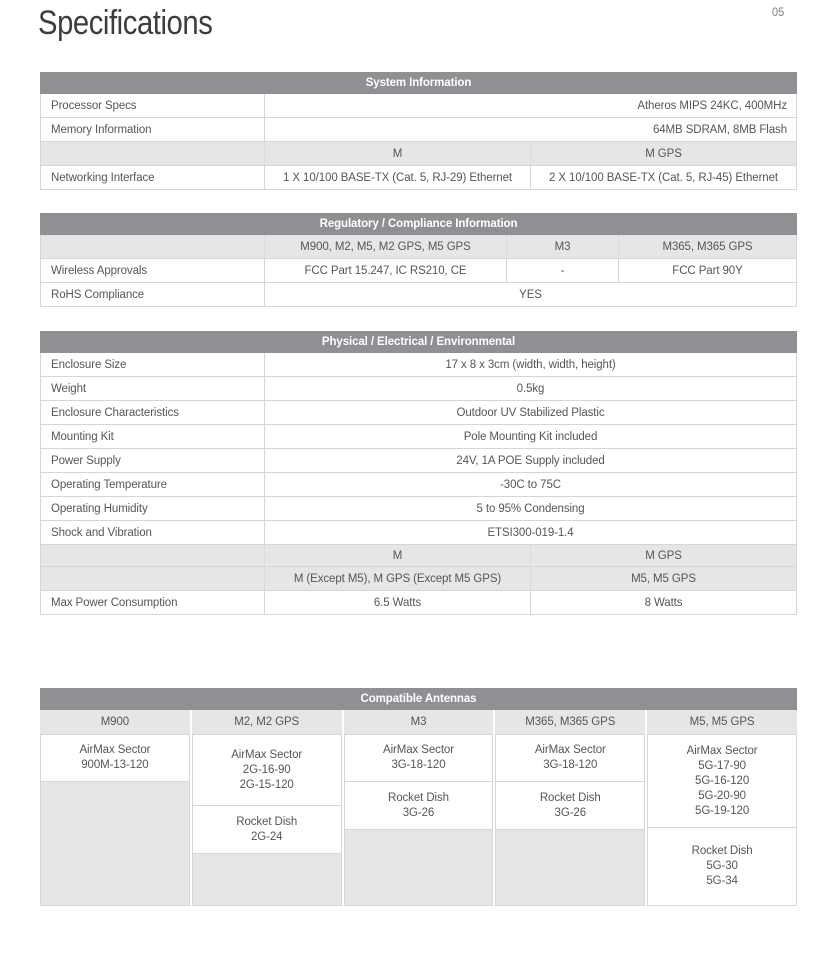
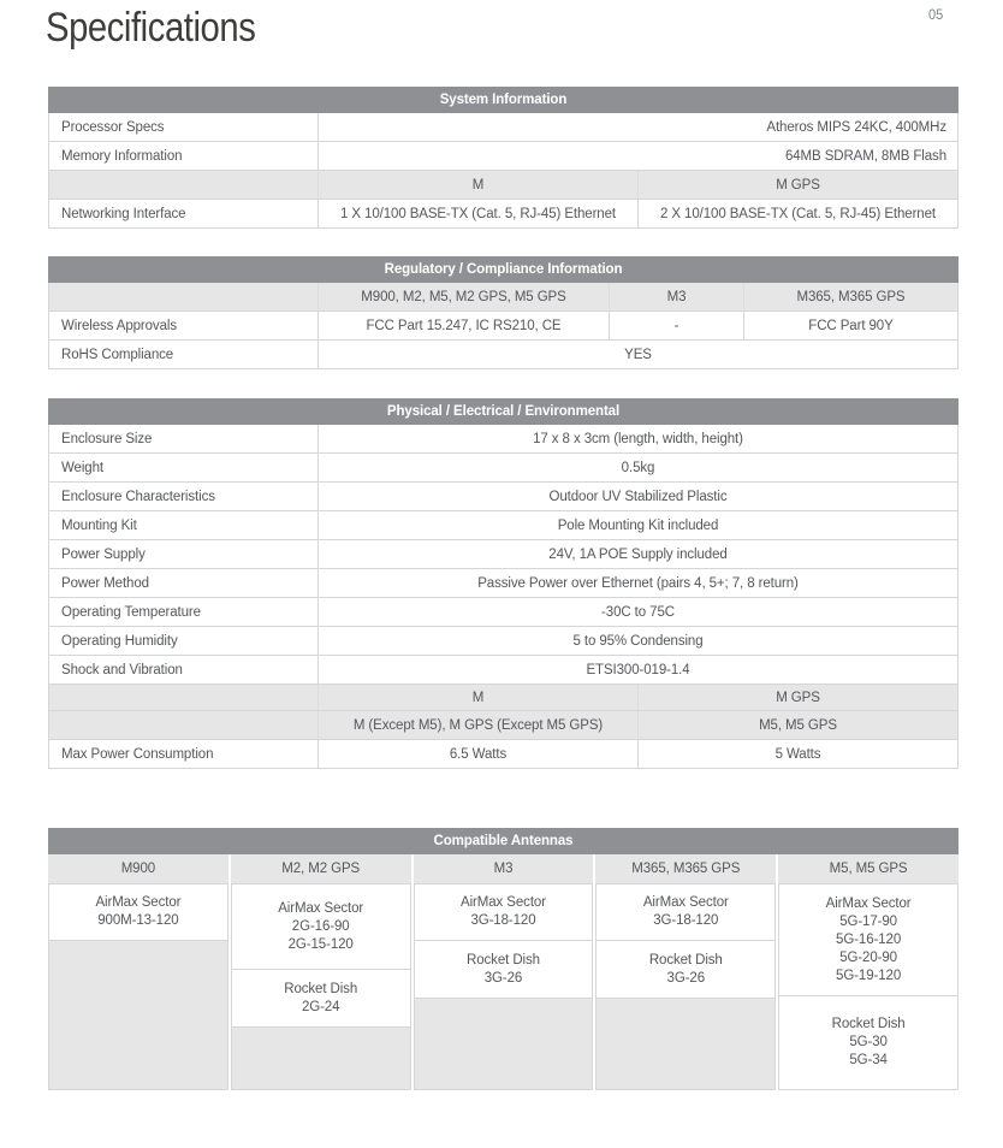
  Specifications
  05
  System Information
  Processor Specs
  Atheros MIPS 24KC, 400MHz
  Memory Information
  64MB SDRAM, 8MB Flash
  M
  M GPS
  Networking Interface
- 1 X 10/100 BASE-TX (Cat. 5, RJ-29) Ethernet
+ 1 X 10/100 BASE-TX (Cat. 5, RJ-45) Ethernet
  2 X 10/100 BASE-TX (Cat. 5, RJ-45) Ethernet
  Regulatory / Compliance Information
  M900, M2, M5, M2 GPS, M5 GPS
  M3
  M365, M365 GPS
  Wireless Approvals
  FCC Part 15.247, IC RS210, CE
  -
  FCC Part 90Y
  RoHS Compliance
  YES
  Physical / Electrical / Environmental
  Enclosure Size
- 17 x 8 x 3cm (width, width, height)
+ 17 x 8 x 3cm (length, width, height)
  Weight
  0.5kg
  Enclosure Characteristics
  Outdoor UV Stabilized Plastic
  Mounting Kit
  Pole Mounting Kit included
  Power Supply
  24V, 1A POE Supply included
+ Power Method
+ Passive Power over Ethernet (pairs 4, 5+; 7, 8 return)
  Operating Temperature
  -30C to 75C
  Operating Humidity
  5 to 95% Condensing
  Shock and Vibration
  ETSI300-019-1.4
  M
  M GPS
  M (Except M5), M GPS (Except M5 GPS)
  M5, M5 GPS
  Max Power Consumption
  6.5 Watts
- 8 Watts
+ 5 Watts
  Compatible Antennas
  M900
  M2, M2 GPS
  M3
  M365, M365 GPS
  M5, M5 GPS
  AirMax Sector
  900M-13-120
  AirMax Sector
  2G-16-90
  2G-15-120
  Rocket Dish
  2G-24
  AirMax Sector
  3G-18-120
  Rocket Dish
  3G-26
  AirMax Sector
  3G-18-120
  Rocket Dish
  3G-26
  AirMax Sector
  5G-17-90
  5G-16-120
  5G-20-90
  5G-19-120
  Rocket Dish
  5G-30
  5G-34
